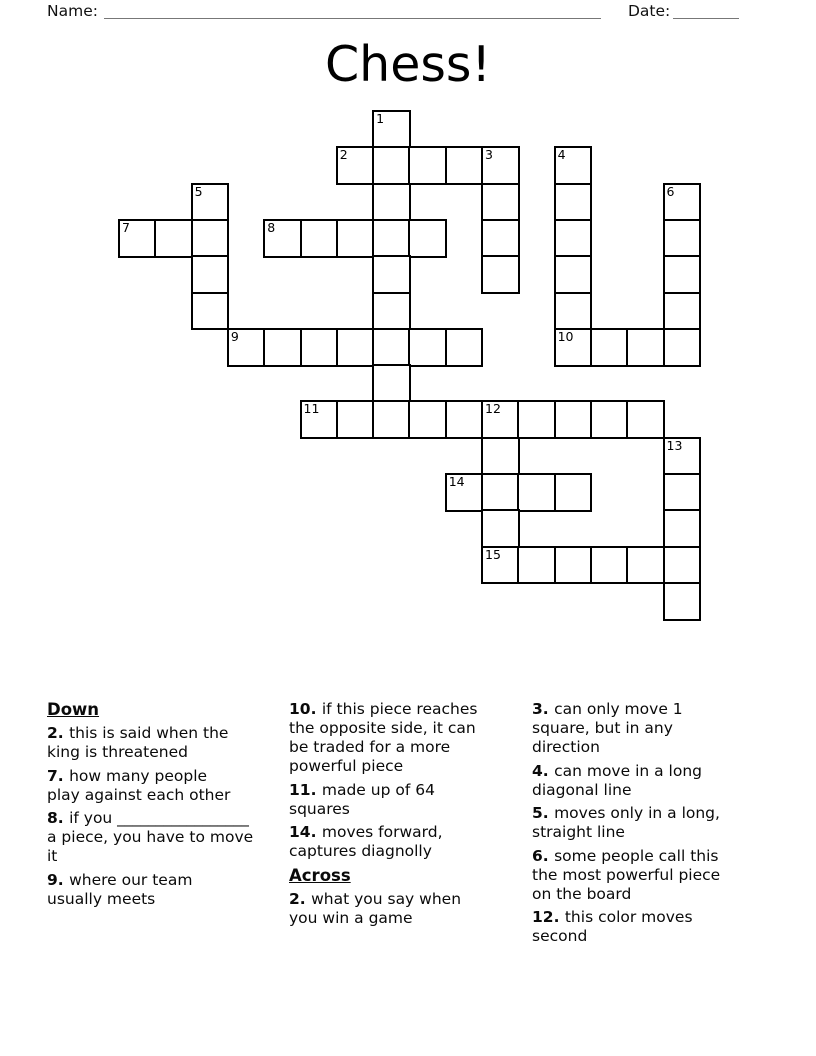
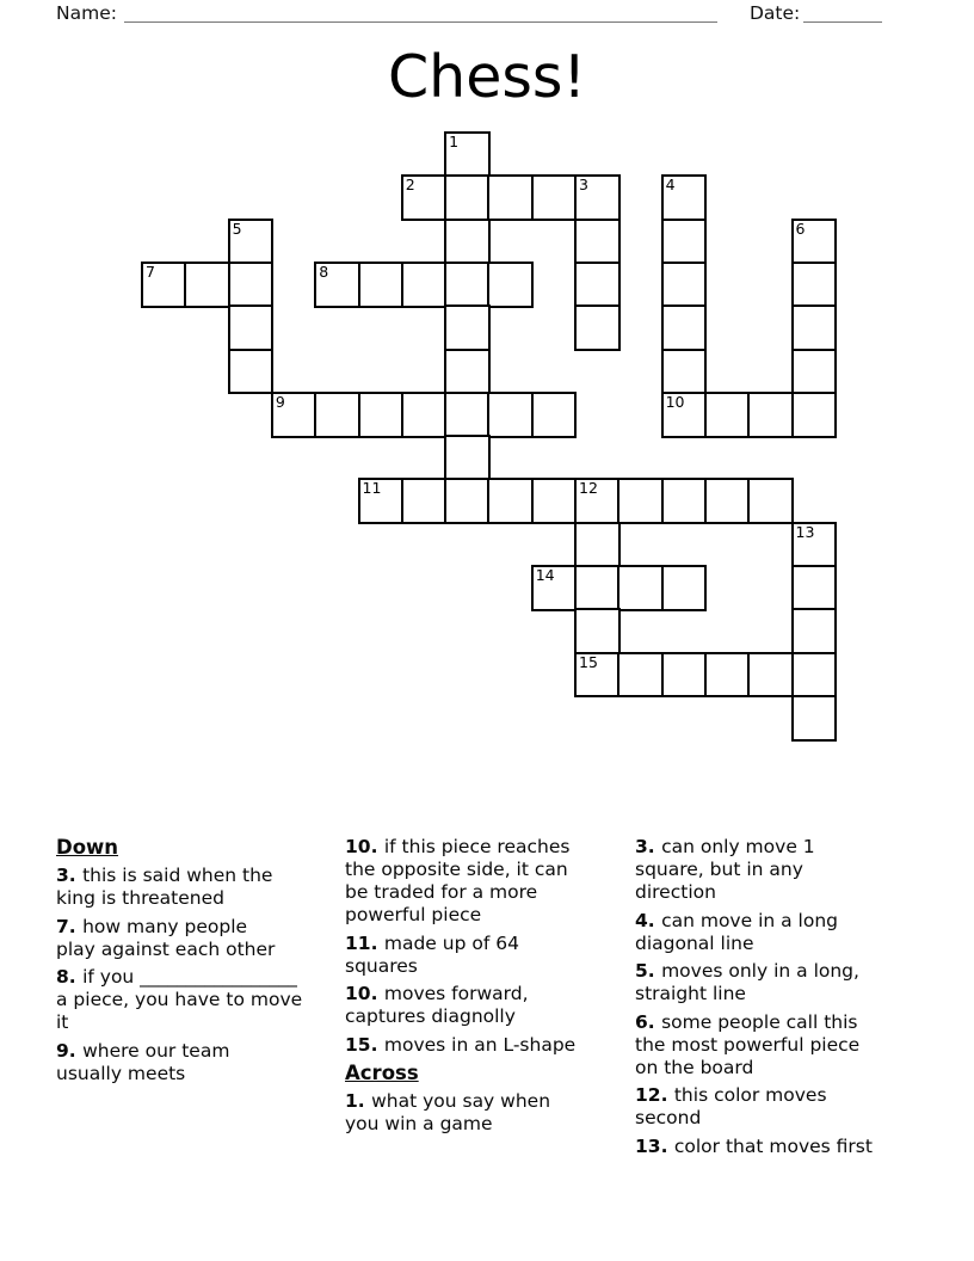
  Name:
  Date:
  Chess!
  1
  2
  3
  4
  5
  6
  7
  8
  9
  10
  11
  12
  13
  14
  15
  Down
- 2. this is said when the
+ 3. this is said when the
  king is threatened
  7. how many people
  play against each other
  8. if you _________________
  a piece, you have to move
  it
  9. where our team
  usually meets
  10. if this piece reaches
  the opposite side, it can
  be traded for a more
  powerful piece
  11. made up of 64
  squares
- 14. moves forward,
+ 10. moves forward,
  captures diagnolly
+ 15. moves in an L-shape
  Across
- 2. what you say when
+ 1. what you say when
  you win a game
  3. can only move 1
  square, but in any
  direction
  4. can move in a long
  diagonal line
  5. moves only in a long,
  straight line
  6. some people call this
  the most powerful piece
  on the board
  12. this color moves
  second
+ 13. color that moves first
